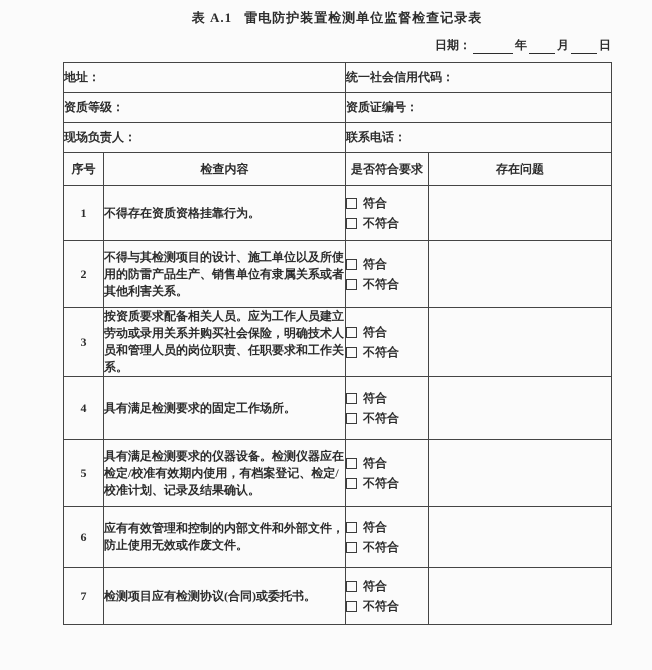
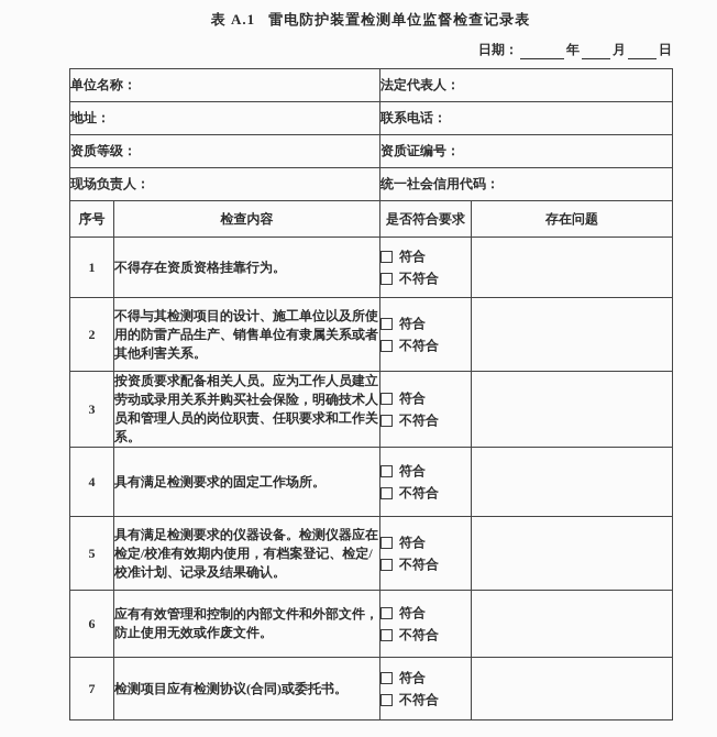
  表 A.1 雷电防护装置检测单位监督检查记录表
  日期： 年 月 日
+ 单位名称：	法定代表人：
- 地址：	统一社会信用代码：
+ 地址：	联系电话：
  资质等级：	资质证编号：
- 现场负责人：	联系电话：
+ 现场负责人：	统一社会信用代码：
  序号	检查内容	是否符合要求	存在问题
  1	不得存在资质资格挂靠行为。	符合 不符合
  2	不得与其检测项目的设计、施工单位以及所使用的防雷产品生产、销售单位有隶属关系或者其他利害关系。	符合 不符合
  3	按资质要求配备相关人员。应为工作人员建立劳动或录用关系并购买社会保险，明确技术人员和管理人员的岗位职责、任职要求和工作关系。	符合 不符合
  4	具有满足检测要求的固定工作场所。	符合 不符合
  5	具有满足检测要求的仪器设备。检测仪器应在检定/校准有效期内使用，有档案登记、检定/校准计划、记录及结果确认。	符合 不符合
  6	应有有效管理和控制的内部文件和外部文件，防止使用无效或作废文件。	符合 不符合
  7	检测项目应有检测协议(合同)或委托书。	符合 不符合
